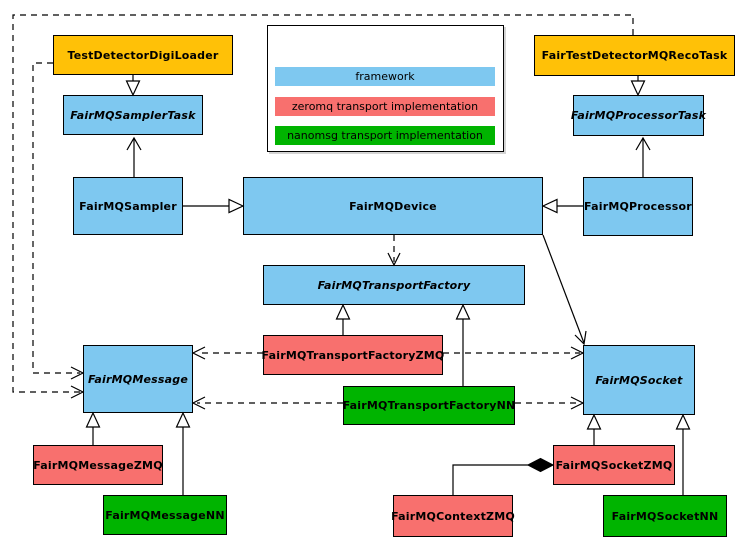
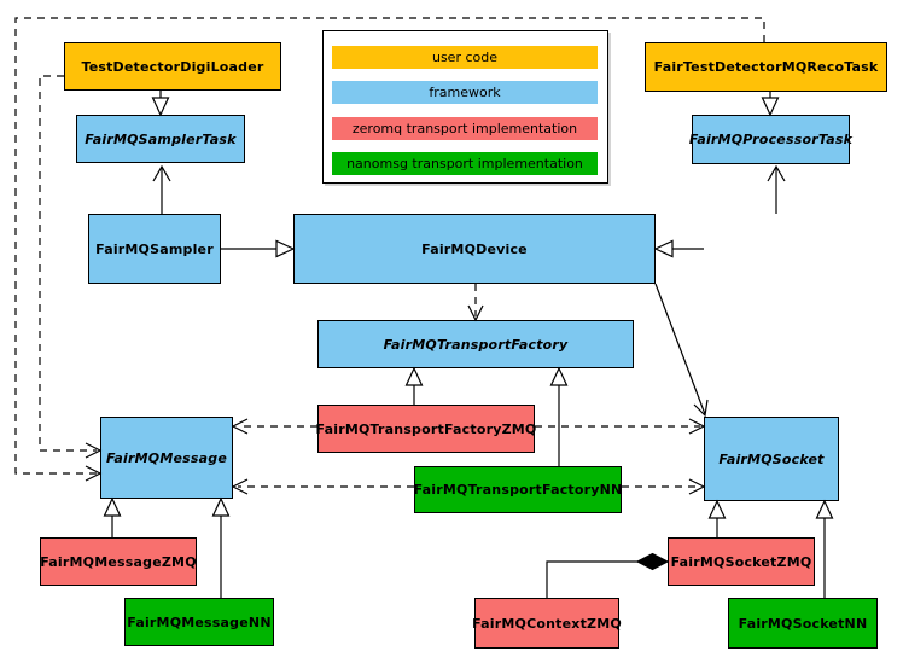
+ user code
  framework
  zeromq transport implementation
  nanomsg transport implementation
  TestDetectorDigiLoader
  FairTestDetectorMQRecoTask
  FairMQSamplerTask
  FairMQProcessorTask
  FairMQSampler
  FairMQDevice
- FairMQProcessor
  FairMQTransportFactory
  FairMQTransportFactoryZMQ
  FairMQTransportFactoryNN
  FairMQMessage
  FairMQSocket
  FairMQMessageZMQ
  FairMQMessageNN
  FairMQContextZMQ
  FairMQSocketZMQ
  FairMQSocketNN
